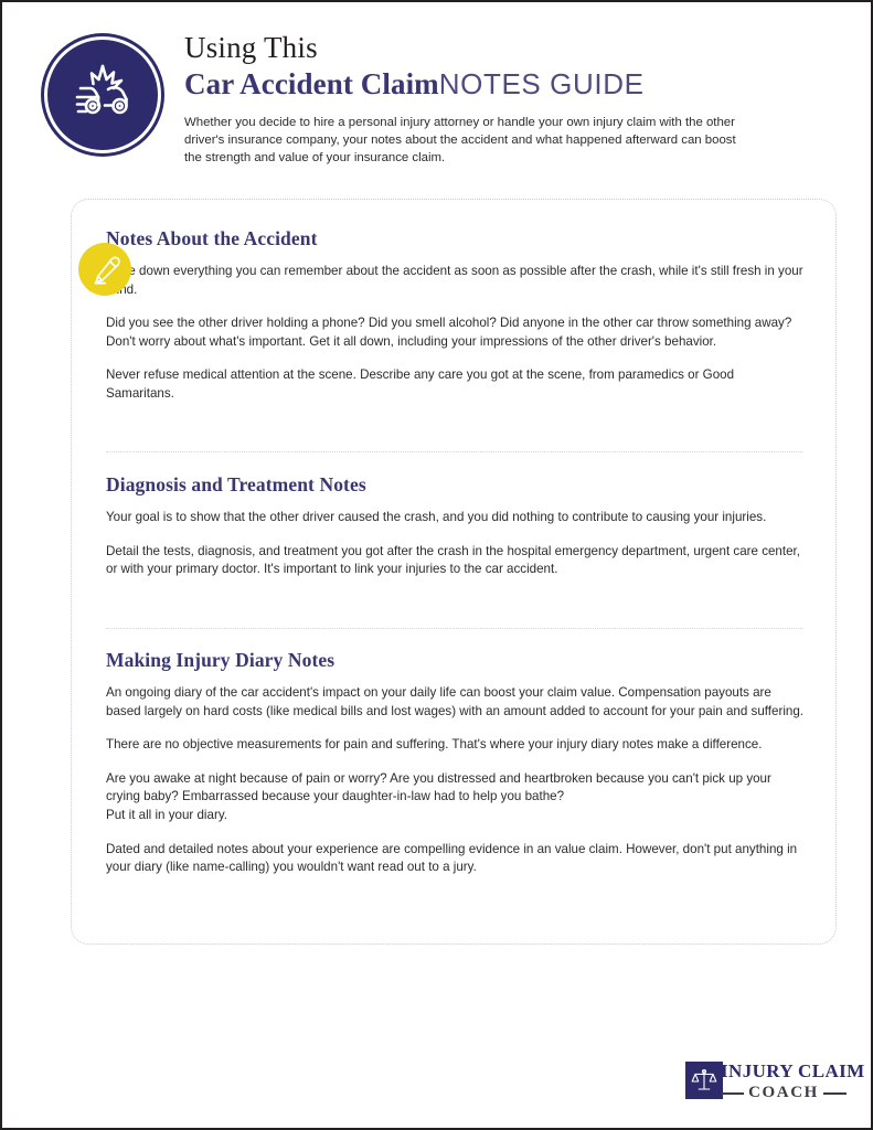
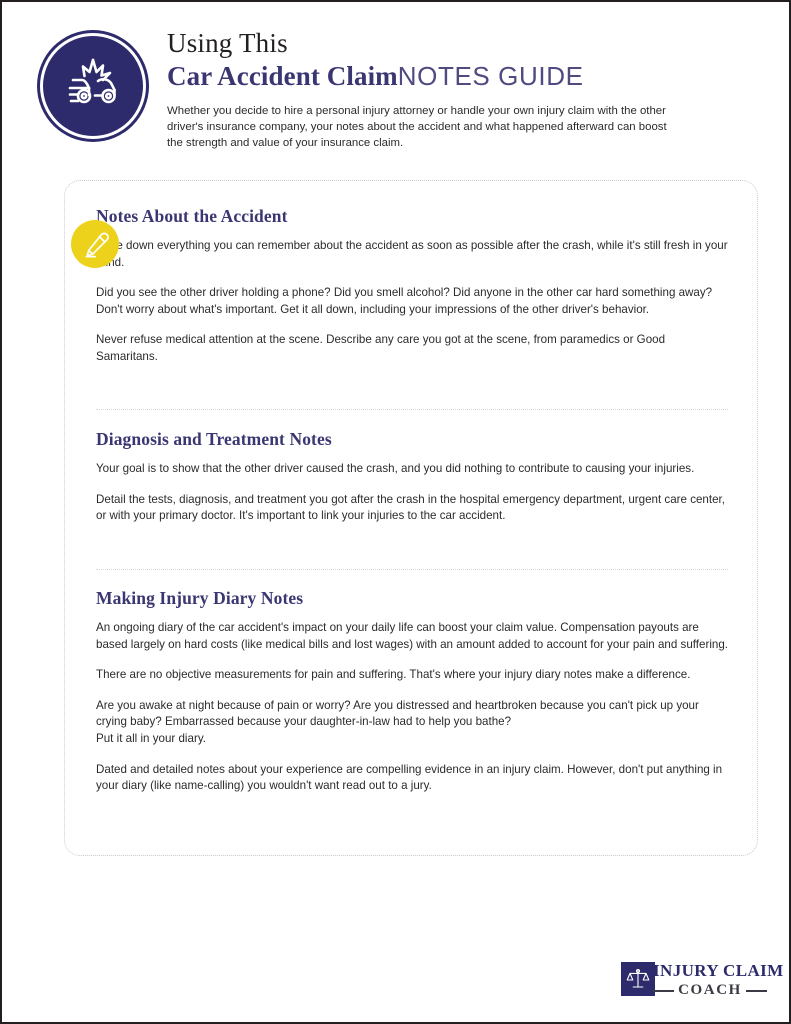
  Using This
  Car Accident ClaimNOTES GUIDE
  Whether you decide to hire a personal injury attorney or handle your own injury claim with the other driver's insurance company, your notes about the accident and what happened afterward can boost the strength and value of your insurance claim.
  Notes About the Accident
  e down everything you can remember about the accident as soon as possible after the crash, while it's still fresh in your nd.
- Did you see the other driver holding a phone? Did you smell alcohol? Did anyone in the other car throw something away? Don't worry about what's important. Get it all down, including your impressions of the other driver's behavior.
+ Did you see the other driver holding a phone? Did you smell alcohol? Did anyone in the other car hard something away? Don't worry about what's important. Get it all down, including your impressions of the other driver's behavior.
  Never refuse medical attention at the scene. Describe any care you got at the scene, from paramedics or Good Samaritans.
  Diagnosis and Treatment Notes
  Your goal is to show that the other driver caused the crash, and you did nothing to contribute to causing your injuries.
  Detail the tests, diagnosis, and treatment you got after the crash in the hospital emergency department, urgent care center, or with your primary doctor. It's important to link your injuries to the car accident.
  Making Injury Diary Notes
  An ongoing diary of the car accident's impact on your daily life can boost your claim value. Compensation payouts are based largely on hard costs (like medical bills and lost wages) with an amount added to account for your pain and suffering.
  There are no objective measurements for pain and suffering. That's where your injury diary notes make a difference.
  Are you awake at night because of pain or worry? Are you distressed and heartbroken because you can't pick up your crying baby? Embarrassed because your daughter-in-law had to help you bathe?
  Put it all in your diary.
- Dated and detailed notes about your experience are compelling evidence in an value claim. However, don't put anything in your diary (like name-calling) you wouldn't want read out to a jury.
+ Dated and detailed notes about your experience are compelling evidence in an injury claim. However, don't put anything in your diary (like name-calling) you wouldn't want read out to a jury.
  INJURY CLAIM
  COACH
